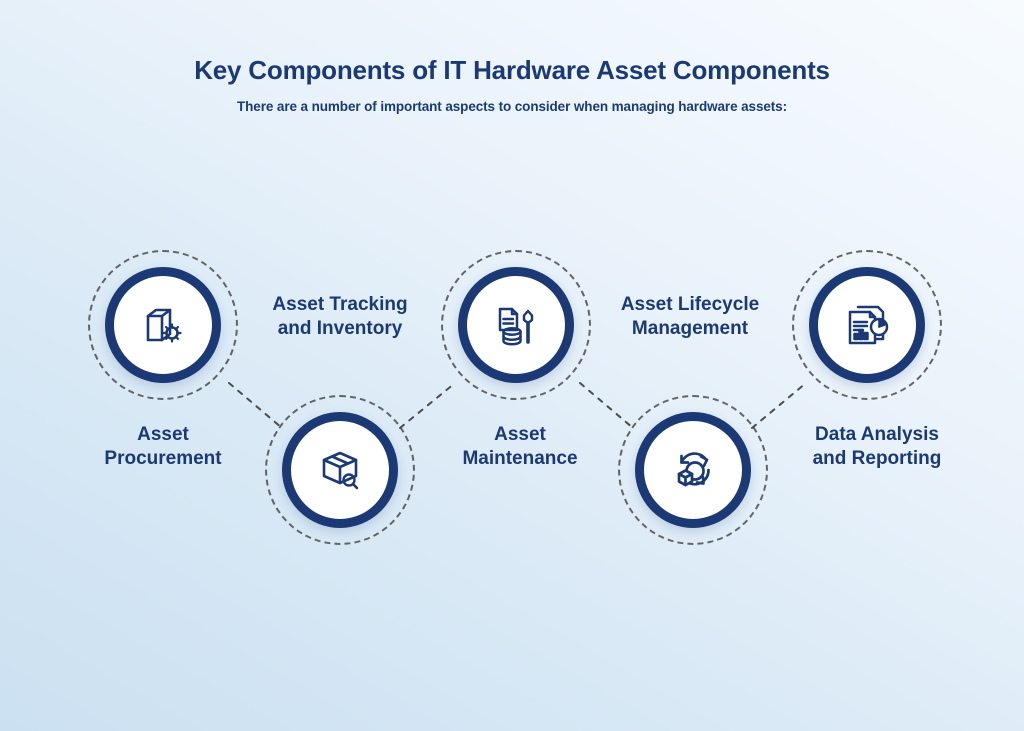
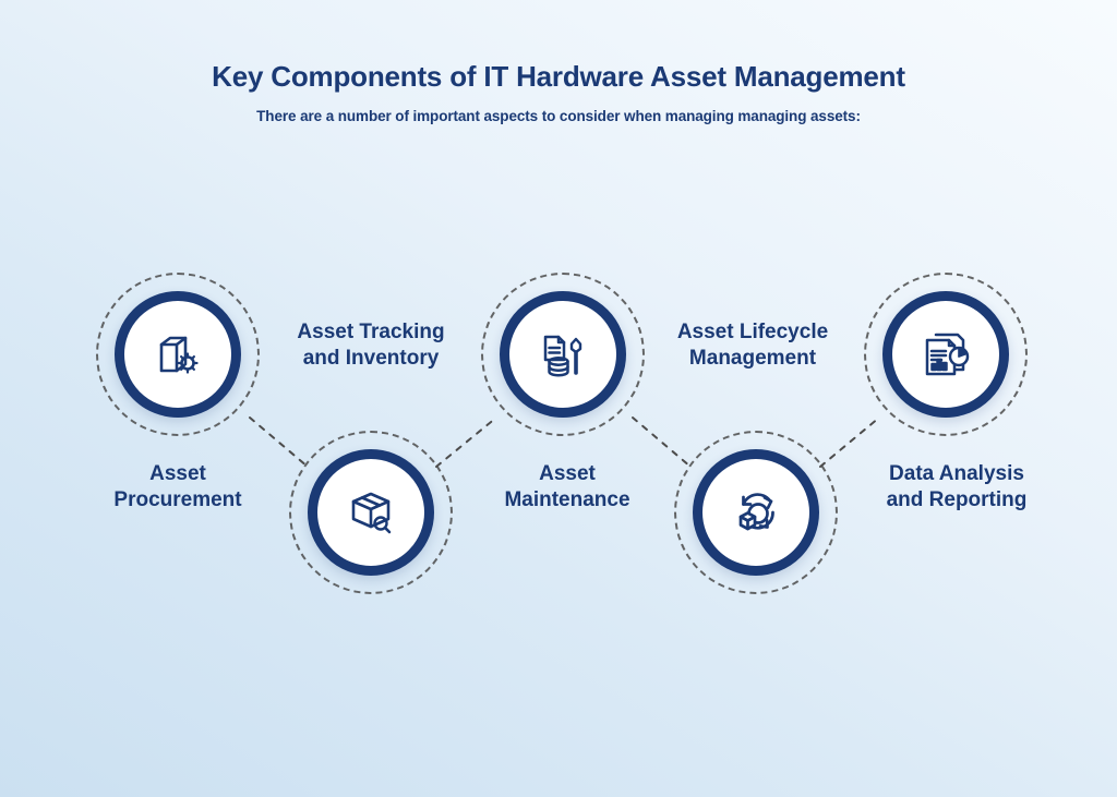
- Key Components of IT Hardware Asset Components
+ Key Components of IT Hardware Asset Management
- There are a number of important aspects to consider when managing hardware assets:
+ There are a number of important aspects to consider when managing managing assets:
  Asset
  Procurement
  Asset Tracking
  and Inventory
  Asset
  Maintenance
  Asset Lifecycle
  Management
  Data Analysis
  and Reporting
